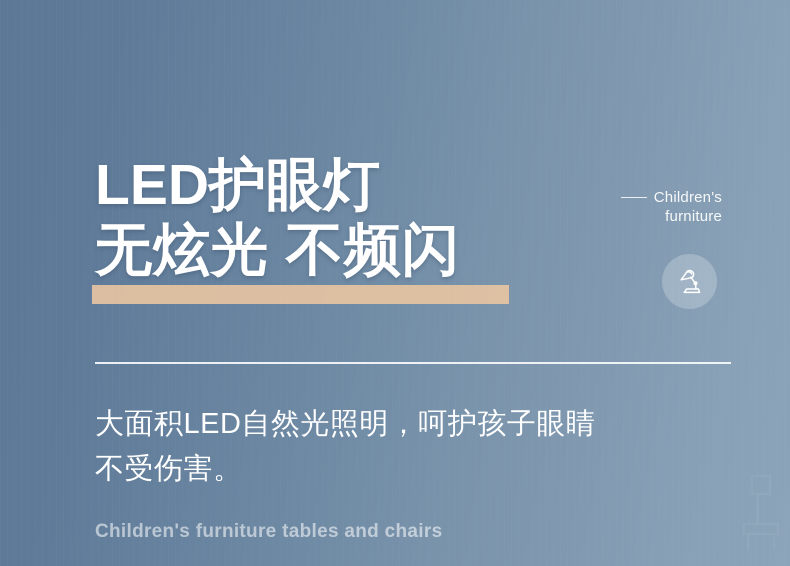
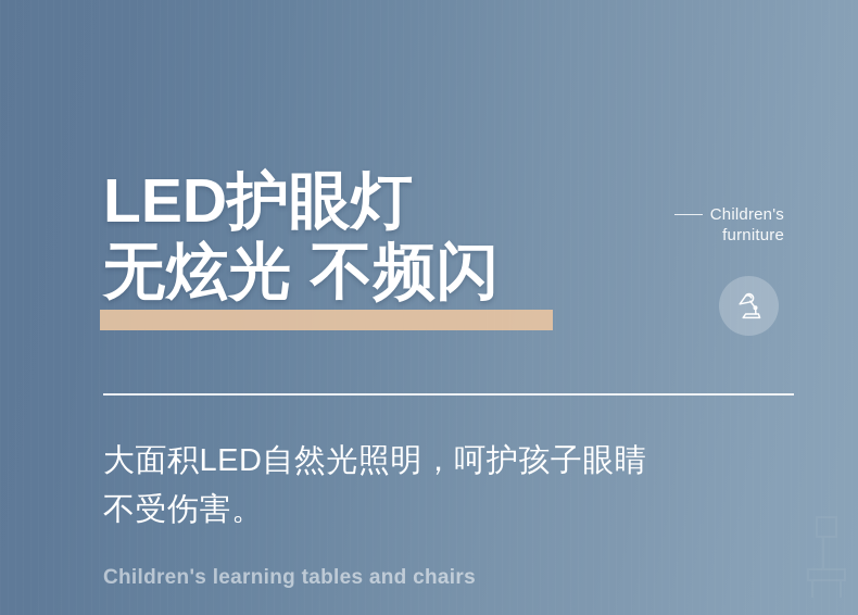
  LED护眼灯
  无炫光 不频闪
  Children's
  furniture
  大面积LED自然光照明，呵护孩子眼睛
  不受伤害。
- Children's furniture tables and chairs
+ Children's learning tables and chairs
